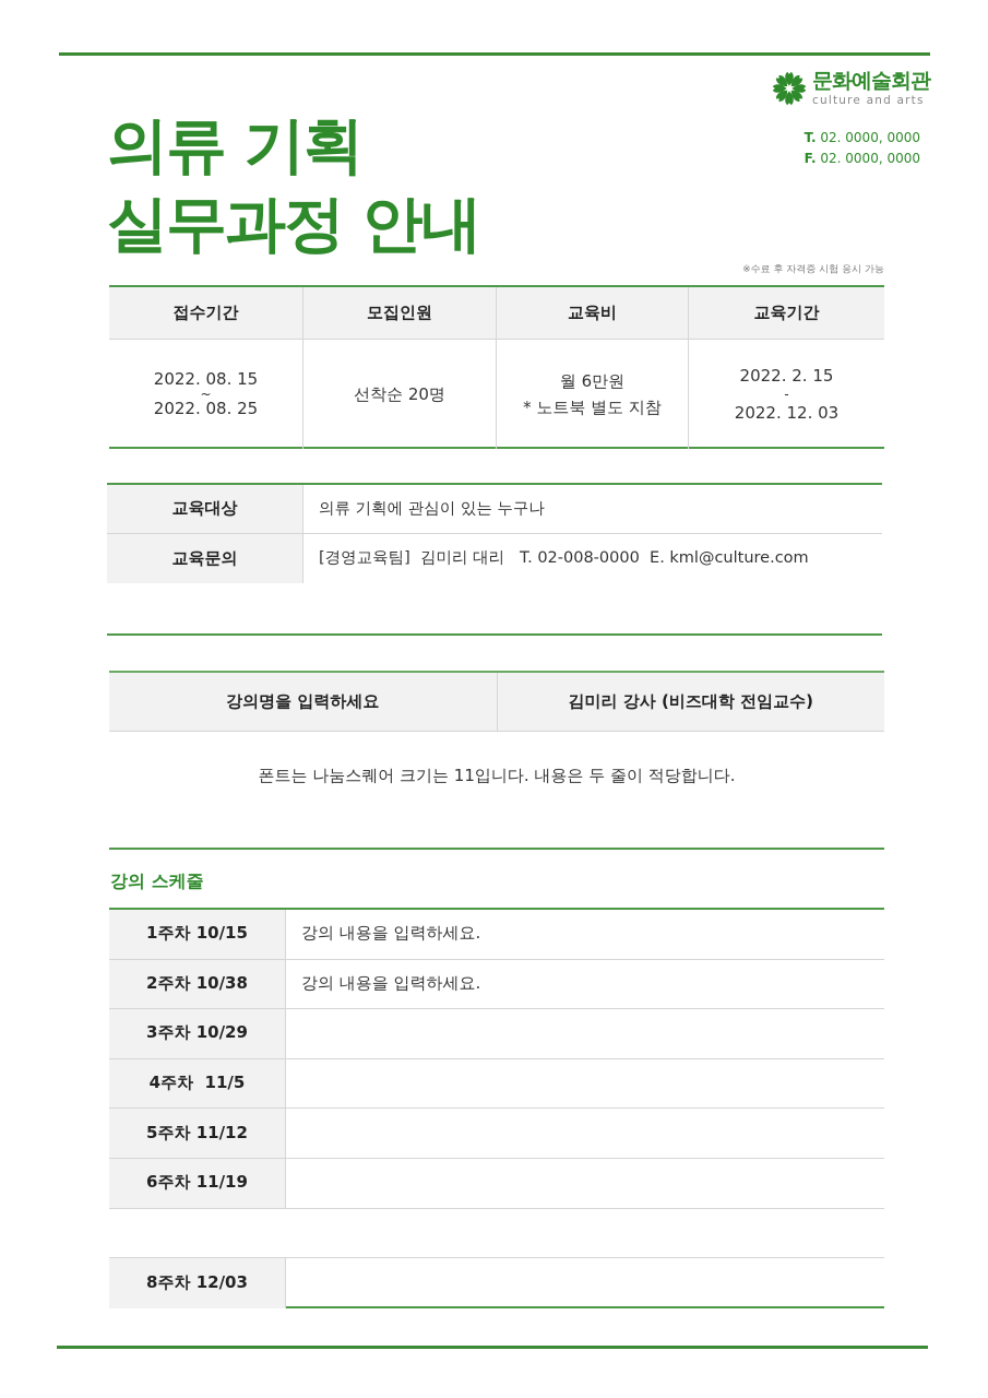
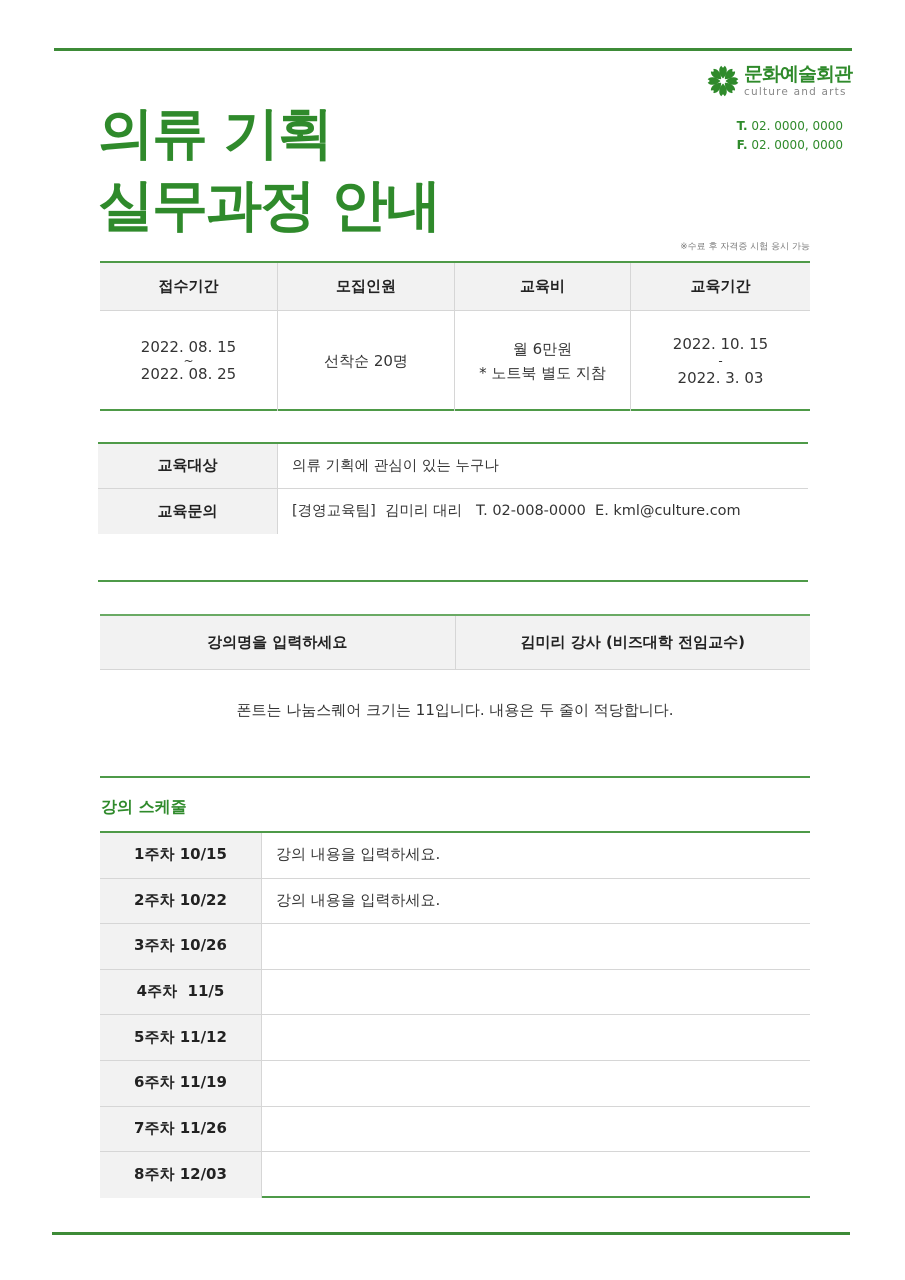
  의류 기획
  실무과정 안내
  문화예술회관
  culture and arts
  T. 02. 0000, 0000
  F. 02. 0000, 0000
  ※수료 후 자격증 시험 응시 가능
  접수기간
  모집인원
  교육비
  교육기간
  2022. 08. 15
  ~
  2022. 08. 25
  선착순 20명
  월 6만원
  * 노트북 별도 지참
- 2022. 2. 15
+ 2022. 10. 15
  -
- 2022. 12. 03
+ 2022. 3. 03
  교육대상
  의류 기획에 관심이 있는 누구나
  교육문의
  [경영교육팀] 김미리 대리 T. 02-008-0000 E. kml@culture.com
  강의명을 입력하세요
  김미리 강사 (비즈대학 전임교수)
  폰트는 나눔스퀘어 크기는 11입니다. 내용은 두 줄이 적당합니다.
  강의 스케줄
  1주차 10/15
  강의 내용을 입력하세요.
- 2주차 10/38
+ 2주차 10/22
  강의 내용을 입력하세요.
- 3주차 10/29
+ 3주차 10/26
  4주차 11/5
  5주차 11/12
  6주차 11/19
+ 7주차 11/26
  8주차 12/03
